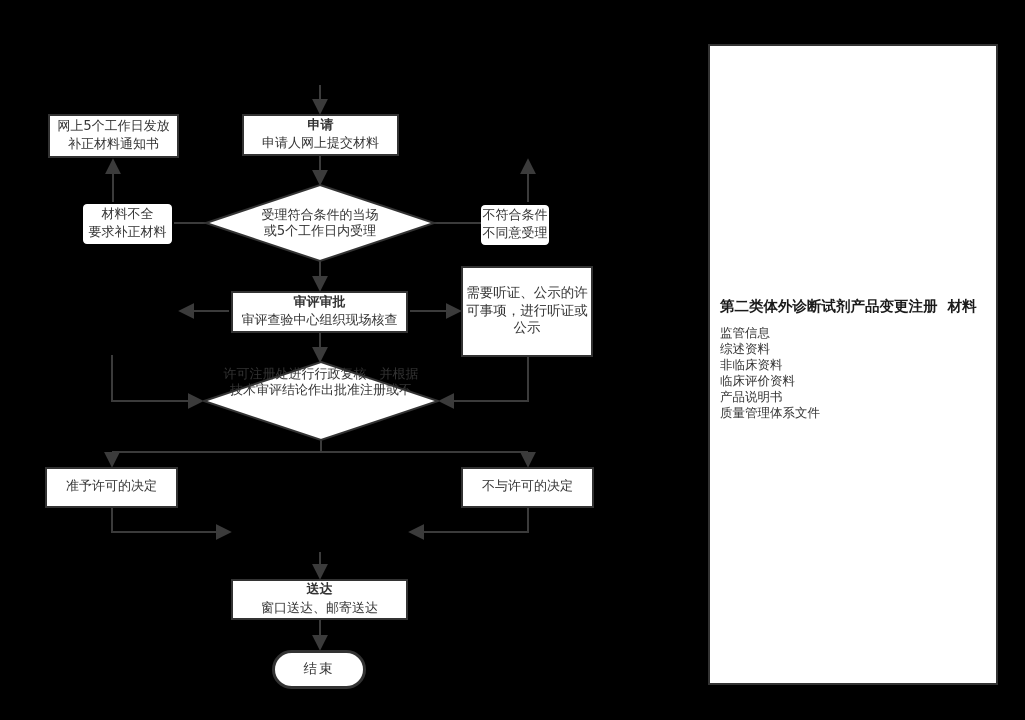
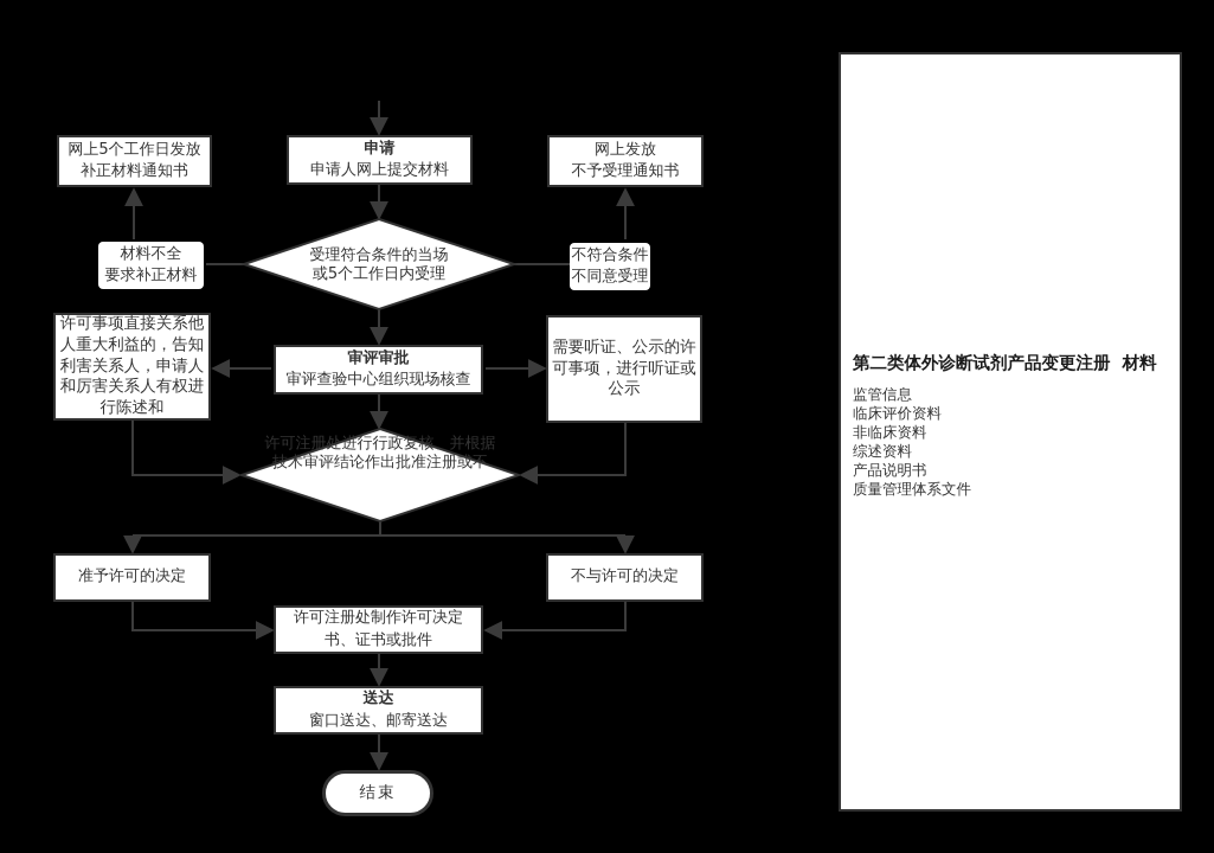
  结束
  网上5个工作日发放
  补正材料通知书
  申请
  申请人网上提交材料
+ 网上发放
+ 不予受理通知书
  材料不全
  要求补正材料
  不符合条件
  不同意受理
  受理符合条件的当场
  或5个工作日内受理
+ 许可事项直接关系他
+ 人重大利益的，告知
+ 利害关系人，申请人
+ 和厉害关系人有权进
+ 行陈述和
  审评审批
  审评查验中心组织现场核查
  需要听证、公示的许
  可事项，进行听证或
  公示
  许可注册处进行行政复核、并根据
  技术审评结论作出批准注册或不
  准予许可的决定
  不与许可的决定
+ 许可注册处制作许可决定
+ 书、证书或批件
  送达
  窗口送达、邮寄送达
  第二类体外诊断试剂产品变更注册 材料
  监管信息
- 综述资料
+ 临床评价资料
  非临床资料
- 临床评价资料
+ 综述资料
  产品说明书
  质量管理体系文件
